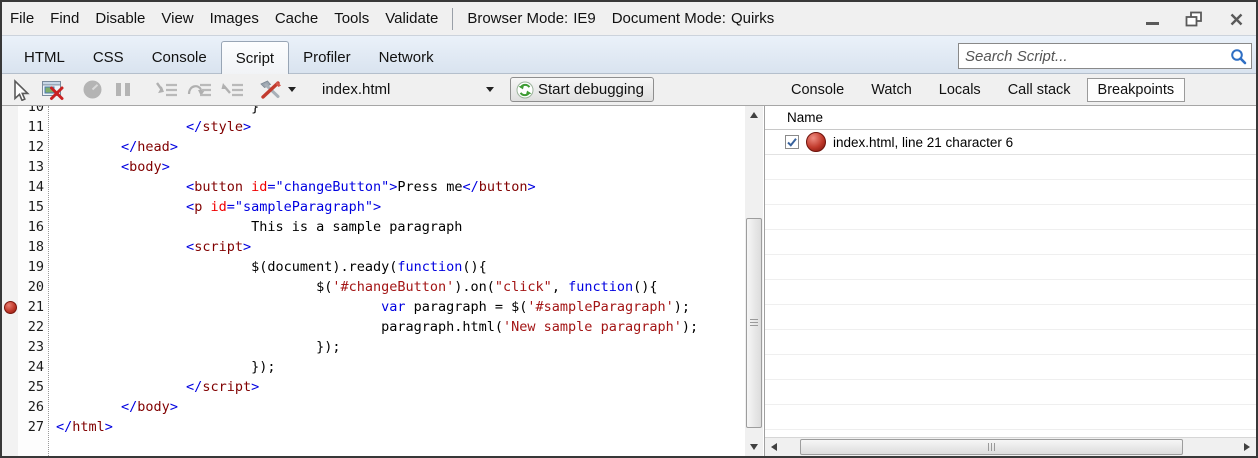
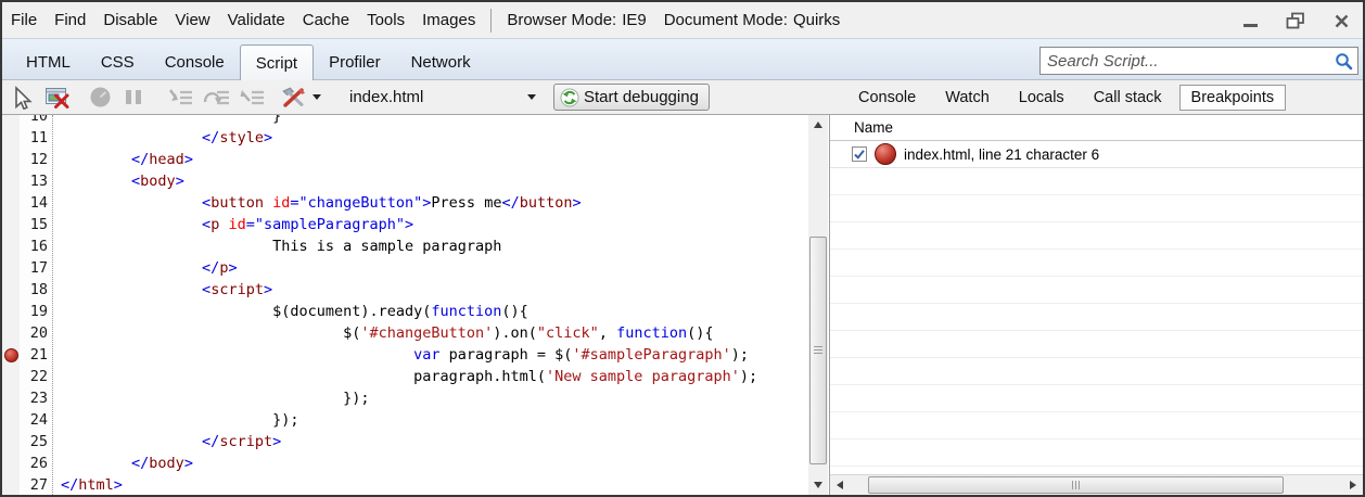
  File
  Find
  Disable
  View
- Images
+ Validate
  Cache
  Tools
- Validate
+ Images
  Browser Mode:
  IE9
  Document Mode:
  Quirks
  HTML
  CSS
  Console
  Script
  Profiler
  Network
  Search Script...
  index.html
  Start debugging
  Console
  Watch
  Locals
  Call stack
  Breakpoints
  10
  }
  11
  </style>
  12
  </head>
  13
  <body>
  14
  <button id="changeButton">Press me</button>
  15
  <p id="sampleParagraph">
  16
  This is a sample paragraph
+ 17
+ </p>
  18
  <script>
  19
  $(document).ready(function(){
  20
  $('#changeButton').on("click", function(){
  21
  var paragraph = $('#sampleParagraph');
  22
  paragraph.html('New sample paragraph');
  23
  });
  24
  });
  25
  </script>
  26
  </body>
  27
  </html>
  Name
  index.html, line 21 character 6
